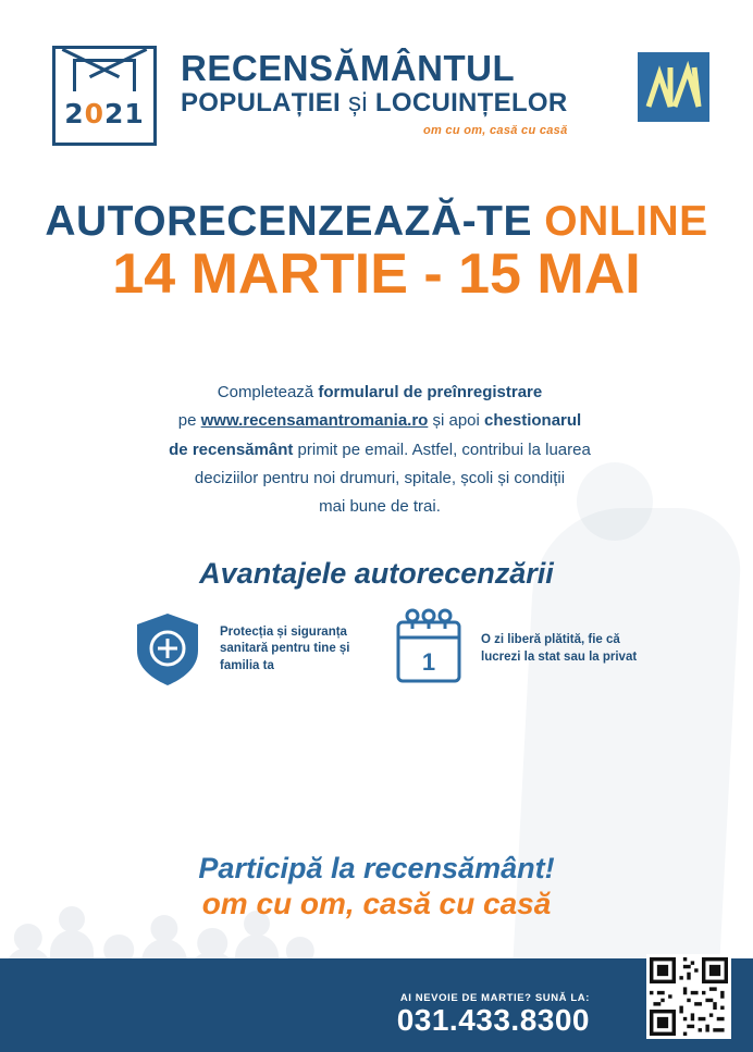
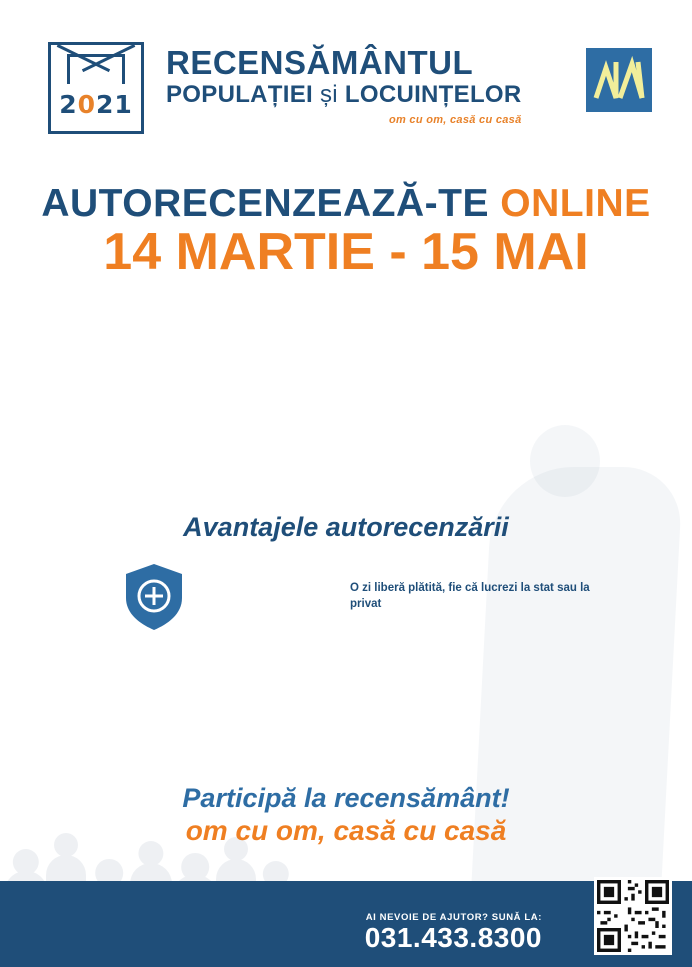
  2021
  RECENSĂMÂNTUL
  POPULAȚIEI și LOCUINȚELOR
  om cu om, casă cu casă
  AUTORECENZEAZĂ-TE ONLINE
  14 MARTIE - 15 MAI
- Completează formularul de preînregistrare
- pe www.recensamantromania.ro și apoi chestionarul
- de recensământ primit pe email. Astfel, contribui la luarea
- deciziilor pentru noi drumuri, spitale, școli și condiții
- mai bune de trai.
  Avantajele autorecenzării
- Protecția și siguranța sanitară pentru tine și familia ta
- 1
  O zi liberă plătită, fie că lucrezi la stat sau la privat
  Participă la recensământ!
  om cu om, casă cu casă
- AI NEVOIE DE MARTIE? SUNĂ LA:
+ AI NEVOIE DE AJUTOR? SUNĂ LA:
  031.433.8300
